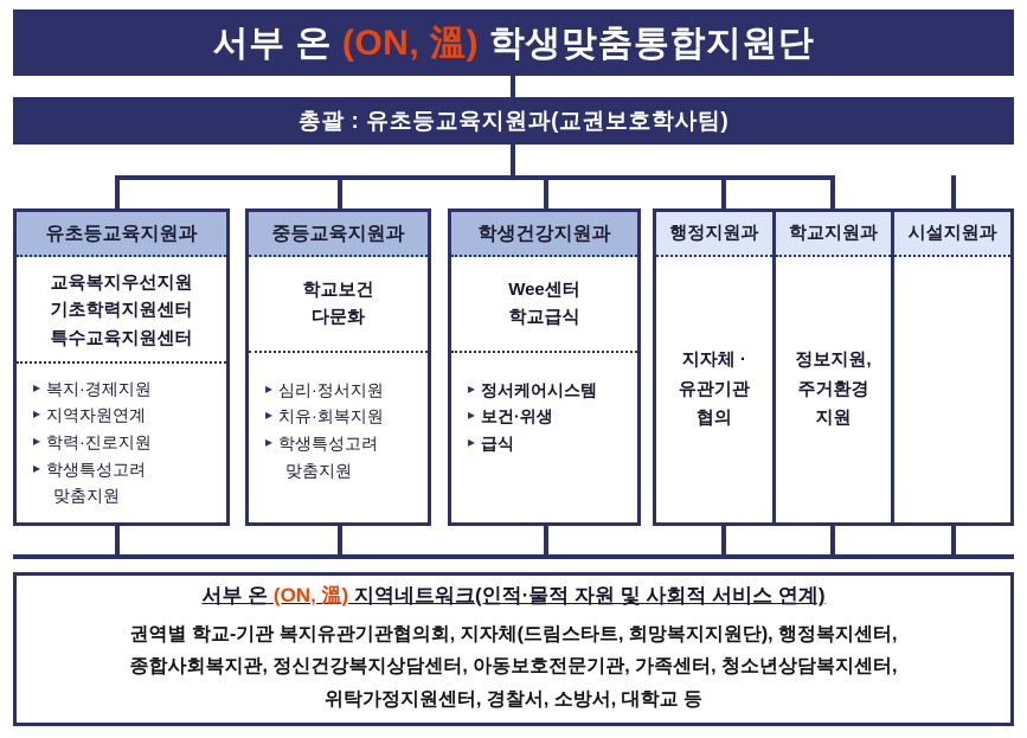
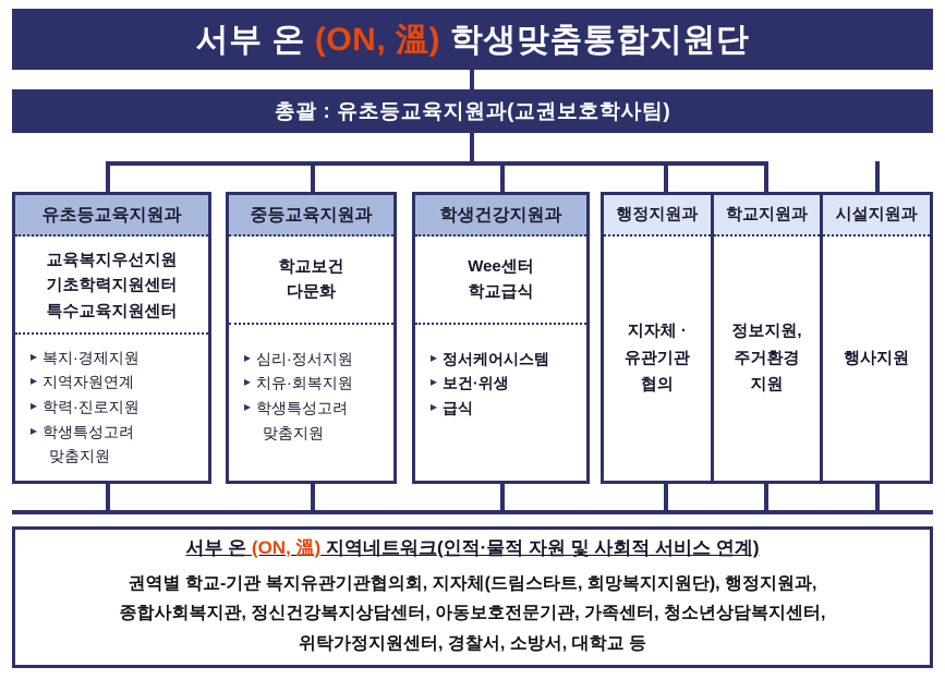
  서부 온
  (ON, 溫)
  학생맞춤통합지원단
  총괄 : 유초등교육지원과(교권보호학사팀)
  유초등교육지원과
  교육복지우선지원
  기초학력지원센터
  특수교육지원센터
  ▸
  복지·경제지원
  ▸
  지역자원연계
  ▸
  학력·진로지원
  ▸
  학생특성고려
  맞춤지원
  중등교육지원과
  학교보건
  다문화
  ▸
  심리·정서지원
  ▸
  치유·회복지원
  ▸
  학생특성고려
  맞춤지원
  학생건강지원과
  Wee센터
  학교급식
  ▸
  정서케어시스템
  ▸
  보건·위생
  ▸
  급식
  행정지원과
  지자체 ·
  유관기관
  협의
  학교지원과
  정보지원,
  주거환경
  지원
  시설지원과
+ 행사지원
  서부 온 (ON, 溫) 지역네트워크(인적·물적 자원 및 사회적 서비스 연계)
- 권역별 학교-기관 복지유관기관협의회, 지자체(드림스타트, 희망복지지원단), 행정복지센터,
+ 권역별 학교-기관 복지유관기관협의회, 지자체(드림스타트, 희망복지지원단), 행정지원과,
  종합사회복지관, 정신건강복지상담센터, 아동보호전문기관, 가족센터, 청소년상담복지센터,
  위탁가정지원센터, 경찰서, 소방서, 대학교 등
